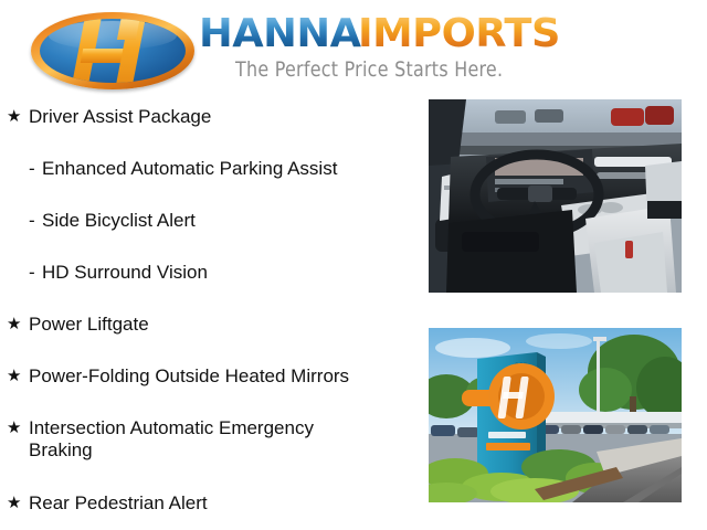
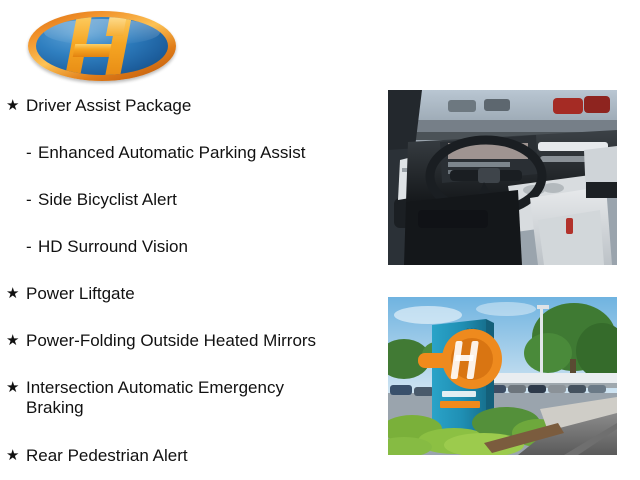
- HANNA
- IMPORTS
- The Perfect Price Starts Here.
  ★
  Driver Assist Package
  -
  Enhanced Automatic Parking Assist
  -
  Side Bicyclist Alert
  -
  HD Surround Vision
  ★
  Power Liftgate
  ★
  Power-Folding Outside Heated Mirrors
  ★
  Intersection Automatic Emergency
  Braking
  ★
  Rear Pedestrian Alert
